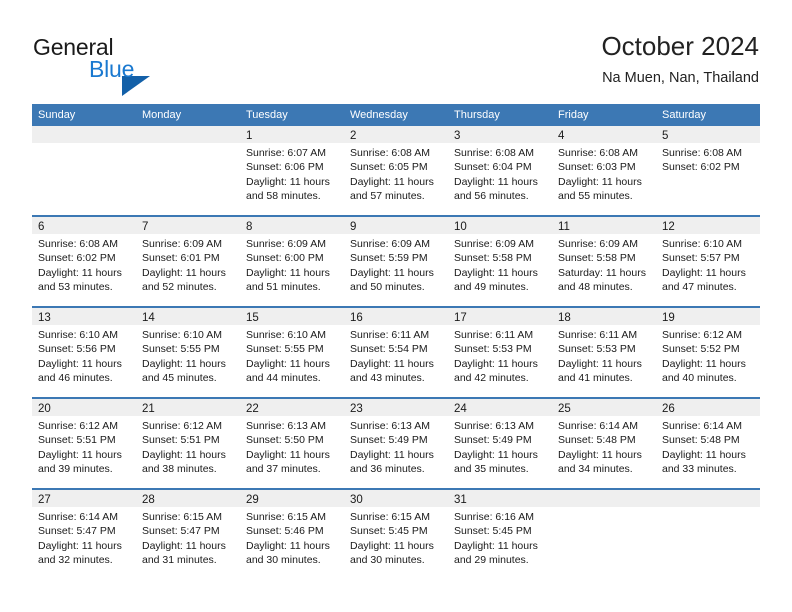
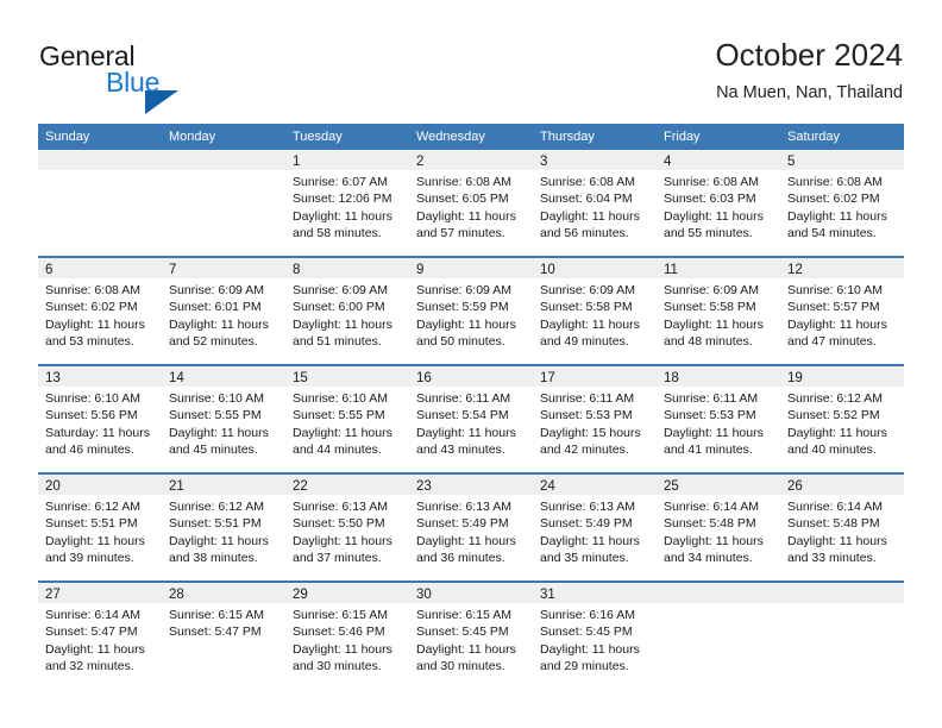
  General
  Blue
  October 2024
  Na Muen, Nan, Thailand
  Sunday
  Monday
  Tuesday
  Wednesday
  Thursday
  Friday
  Saturday
  1
  Sunrise: 6:07 AM
- Sunset: 6:06 PM
+ Sunset: 12:06 PM
  Daylight: 11 hours and 58 minutes.
  2
  Sunrise: 6:08 AM
  Sunset: 6:05 PM
  Daylight: 11 hours and 57 minutes.
  3
  Sunrise: 6:08 AM
  Sunset: 6:04 PM
  Daylight: 11 hours and 56 minutes.
  4
  Sunrise: 6:08 AM
  Sunset: 6:03 PM
  Daylight: 11 hours and 55 minutes.
  5
  Sunrise: 6:08 AM
  Sunset: 6:02 PM
+ Daylight: 11 hours and 54 minutes.
  6
  Sunrise: 6:08 AM
  Sunset: 6:02 PM
  Daylight: 11 hours and 53 minutes.
  7
  Sunrise: 6:09 AM
  Sunset: 6:01 PM
  Daylight: 11 hours and 52 minutes.
  8
  Sunrise: 6:09 AM
  Sunset: 6:00 PM
  Daylight: 11 hours and 51 minutes.
  9
  Sunrise: 6:09 AM
  Sunset: 5:59 PM
  Daylight: 11 hours and 50 minutes.
  10
  Sunrise: 6:09 AM
  Sunset: 5:58 PM
  Daylight: 11 hours and 49 minutes.
  11
  Sunrise: 6:09 AM
  Sunset: 5:58 PM
- Saturday: 11 hours and 48 minutes.
+ Daylight: 11 hours and 48 minutes.
  12
  Sunrise: 6:10 AM
  Sunset: 5:57 PM
  Daylight: 11 hours and 47 minutes.
  13
  Sunrise: 6:10 AM
  Sunset: 5:56 PM
- Daylight: 11 hours and 46 minutes.
+ Saturday: 11 hours and 46 minutes.
  14
  Sunrise: 6:10 AM
  Sunset: 5:55 PM
  Daylight: 11 hours and 45 minutes.
  15
  Sunrise: 6:10 AM
  Sunset: 5:55 PM
  Daylight: 11 hours and 44 minutes.
  16
  Sunrise: 6:11 AM
  Sunset: 5:54 PM
  Daylight: 11 hours and 43 minutes.
  17
  Sunrise: 6:11 AM
  Sunset: 5:53 PM
- Daylight: 11 hours and 42 minutes.
+ Daylight: 15 hours and 42 minutes.
  18
  Sunrise: 6:11 AM
  Sunset: 5:53 PM
  Daylight: 11 hours and 41 minutes.
  19
  Sunrise: 6:12 AM
  Sunset: 5:52 PM
  Daylight: 11 hours and 40 minutes.
  20
  Sunrise: 6:12 AM
  Sunset: 5:51 PM
  Daylight: 11 hours and 39 minutes.
  21
  Sunrise: 6:12 AM
  Sunset: 5:51 PM
  Daylight: 11 hours and 38 minutes.
  22
  Sunrise: 6:13 AM
  Sunset: 5:50 PM
  Daylight: 11 hours and 37 minutes.
  23
  Sunrise: 6:13 AM
  Sunset: 5:49 PM
  Daylight: 11 hours and 36 minutes.
  24
  Sunrise: 6:13 AM
  Sunset: 5:49 PM
  Daylight: 11 hours and 35 minutes.
  25
  Sunrise: 6:14 AM
  Sunset: 5:48 PM
  Daylight: 11 hours and 34 minutes.
  26
  Sunrise: 6:14 AM
  Sunset: 5:48 PM
  Daylight: 11 hours and 33 minutes.
  27
  Sunrise: 6:14 AM
  Sunset: 5:47 PM
  Daylight: 11 hours and 32 minutes.
  28
  Sunrise: 6:15 AM
  Sunset: 5:47 PM
- Daylight: 11 hours and 31 minutes.
  29
  Sunrise: 6:15 AM
  Sunset: 5:46 PM
  Daylight: 11 hours and 30 minutes.
  30
  Sunrise: 6:15 AM
  Sunset: 5:45 PM
  Daylight: 11 hours and 30 minutes.
  31
  Sunrise: 6:16 AM
  Sunset: 5:45 PM
  Daylight: 11 hours and 29 minutes.
